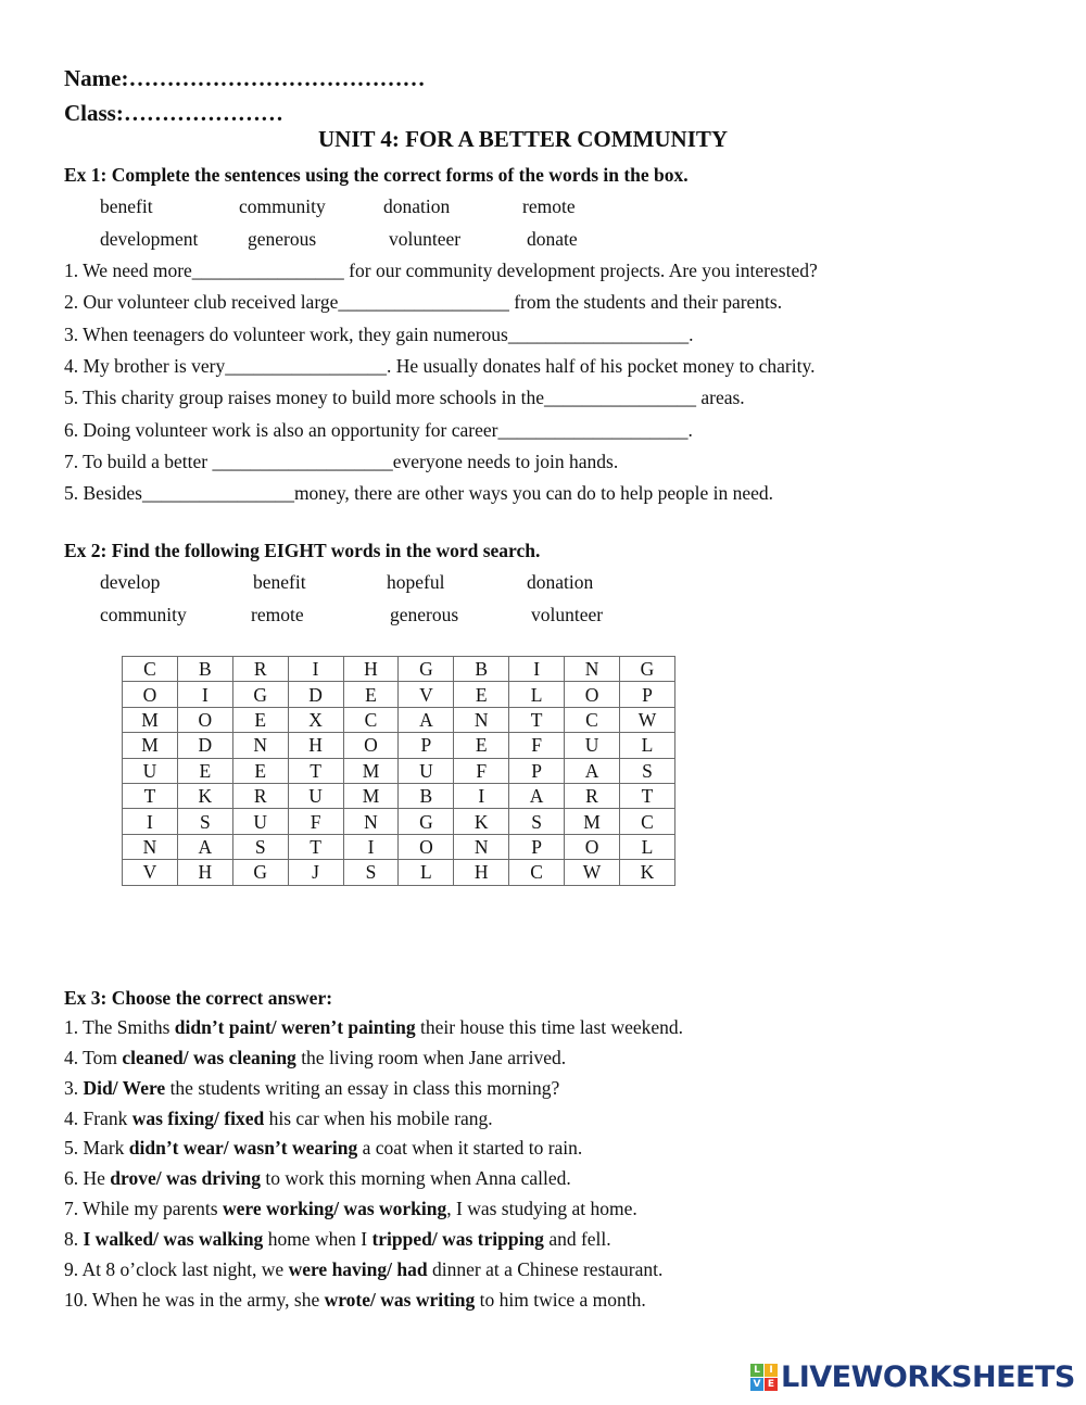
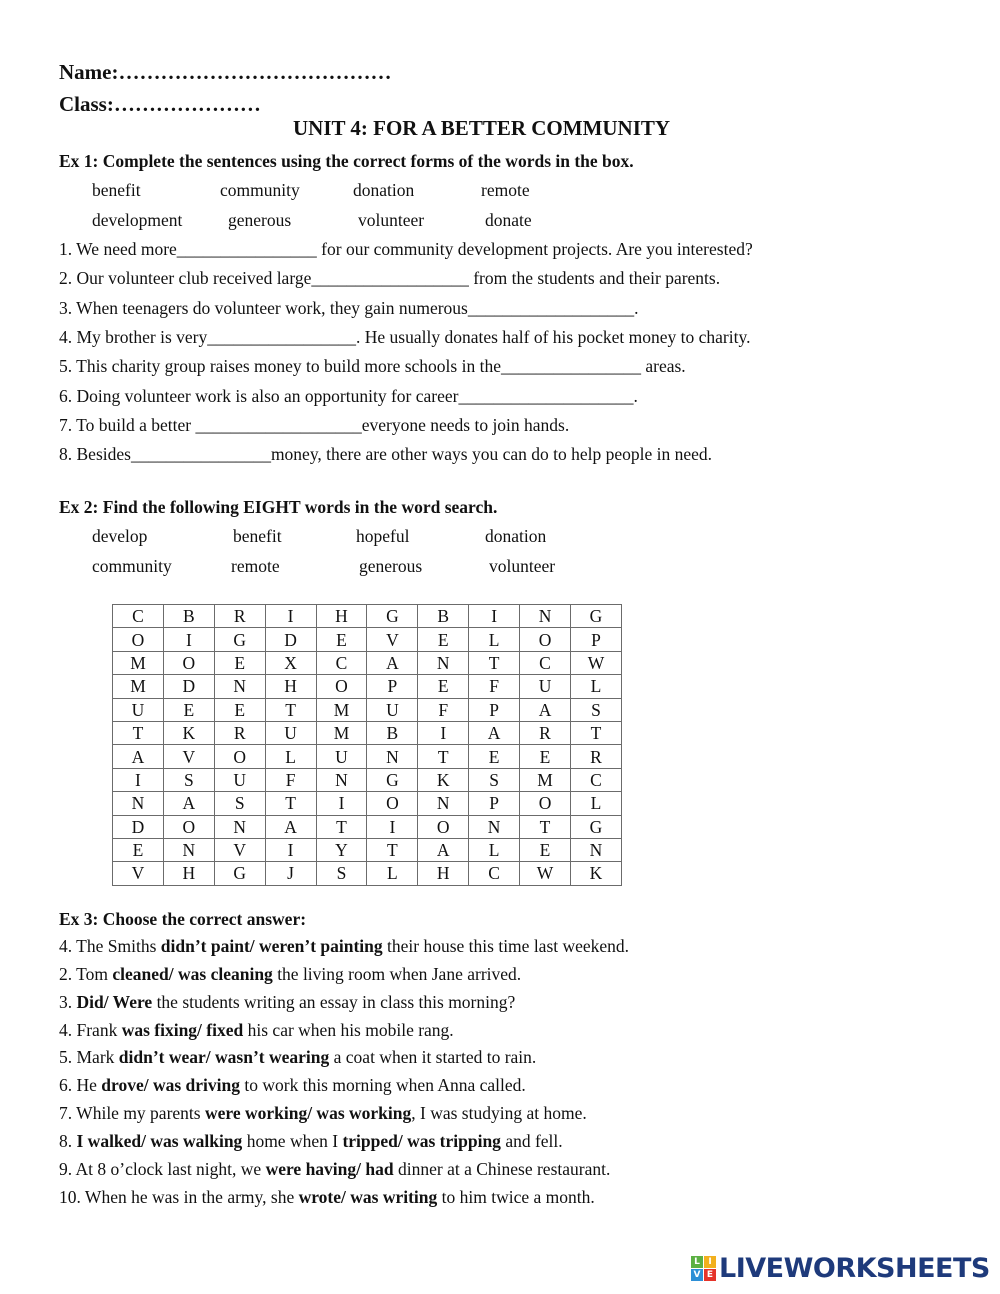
  Name:…………………………………
  Class:…………………
  UNIT 4: FOR A BETTER COMMUNITY
  Ex 1: Complete the sentences using the correct forms of the words in the box.
  benefit
  community
  donation
  remote
  development
  generous
  volunteer
  donate
  1. We need more________________ for our community development projects. Are you interested?
  2. Our volunteer club received large__________________ from the students and their parents.
  3. When teenagers do volunteer work, they gain numerous___________________.
  4. My brother is very_________________. He usually donates half of his pocket money to charity.
  5. This charity group raises money to build more schools in the________________ areas.
  6. Doing volunteer work is also an opportunity for career____________________.
  7. To build a better ___________________everyone needs to join hands.
- 5. Besides________________money, there are other ways you can do to help people in need.
+ 8. Besides________________money, there are other ways you can do to help people in need.
  Ex 2: Find the following EIGHT words in the word search.
  develop
  benefit
  hopeful
  donation
  community
  remote
  generous
  volunteer
  C	B	R	I	H	G	B	I	N	G
  O	I	G	D	E	V	E	L	O	P
  M	O	E	X	C	A	N	T	C	W
  M	D	N	H	O	P	E	F	U	L
  U	E	E	T	M	U	F	P	A	S
  T	K	R	U	M	B	I	A	R	T
+ A	V	O	L	U	N	T	E	E	R
  I	S	U	F	N	G	K	S	M	C
  N	A	S	T	I	O	N	P	O	L
+ D	O	N	A	T	I	O	N	T	G
+ E	N	V	I	Y	T	A	L	E	N
  V	H	G	J	S	L	H	C	W	K
  Ex 3: Choose the correct answer:
- 1. The Smiths didn’t paint/ weren’t painting their house this time last weekend.
+ 4. The Smiths didn’t paint/ weren’t painting their house this time last weekend.
- 4. Tom cleaned/ was cleaning the living room when Jane arrived.
+ 2. Tom cleaned/ was cleaning the living room when Jane arrived.
  3. Did/ Were the students writing an essay in class this morning?
  4. Frank was fixing/ fixed his car when his mobile rang.
  5. Mark didn’t wear/ wasn’t wearing a coat when it started to rain.
  6. He drove/ was driving to work this morning when Anna called.
  7. While my parents were working/ was working, I was studying at home.
  8. I walked/ was walking home when I tripped/ was tripping and fell.
  9. At 8 o’clock last night, we were having/ had dinner at a Chinese restaurant.
  10. When he was in the army, she wrote/ was writing to him twice a month.
  L
  I
  V
  E
  LIVEWORKSHEETS
